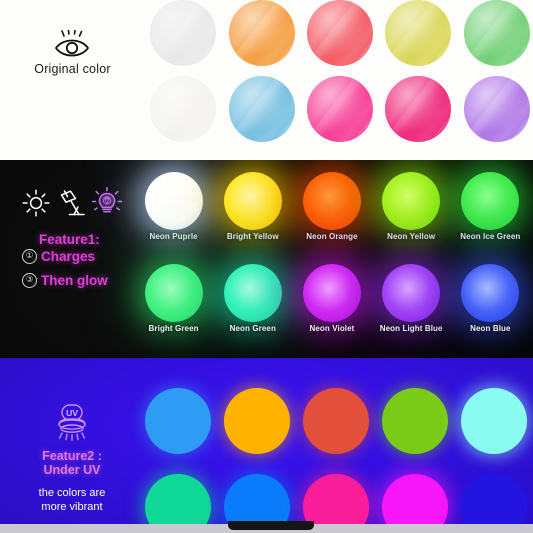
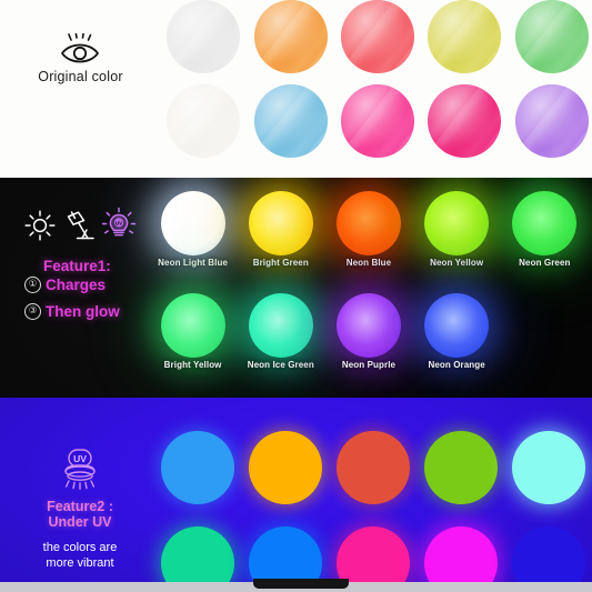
  Original color
  Feature1:
  ①
  Charges
  ③
  Then glow
- Neon Puprle
+ Neon Light Blue
- Bright Yellow
+ Bright Green
- Neon Orange
+ Neon Blue
  Neon Yellow
- Neon Ice Green
+ Neon Green
- Bright Green
+ Bright Yellow
- Neon Green
+ Neon Ice Green
- Neon Violet
- Neon Light Blue
+ Neon Puprle
- Neon Blue
+ Neon Orange
  UV
  Feature2 :
  Under UV
  the colors are
  more vibrant
